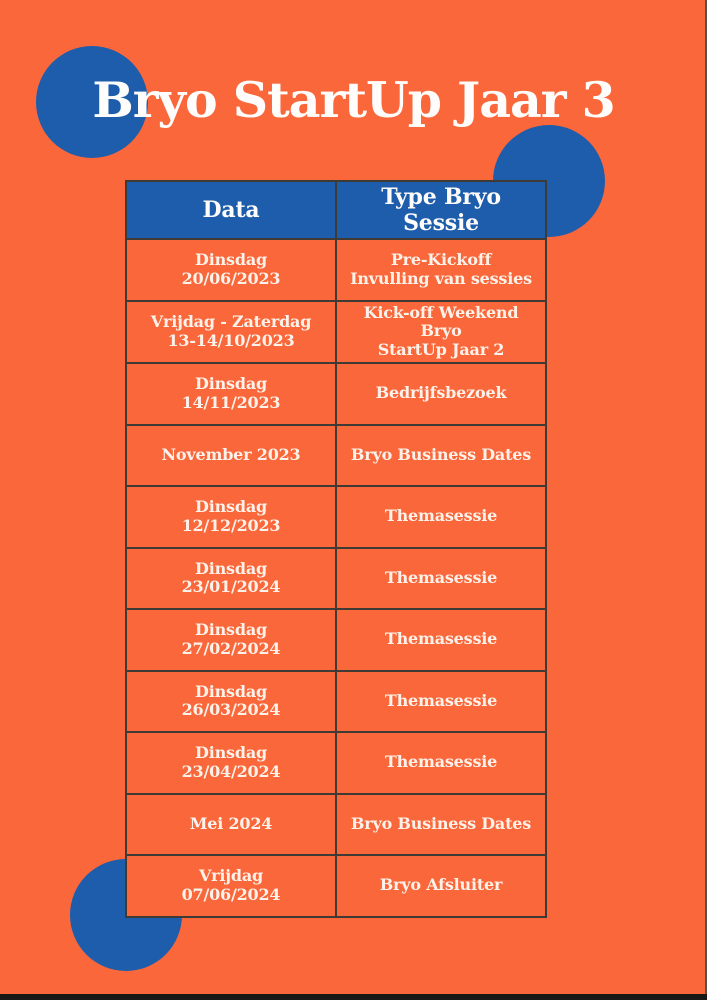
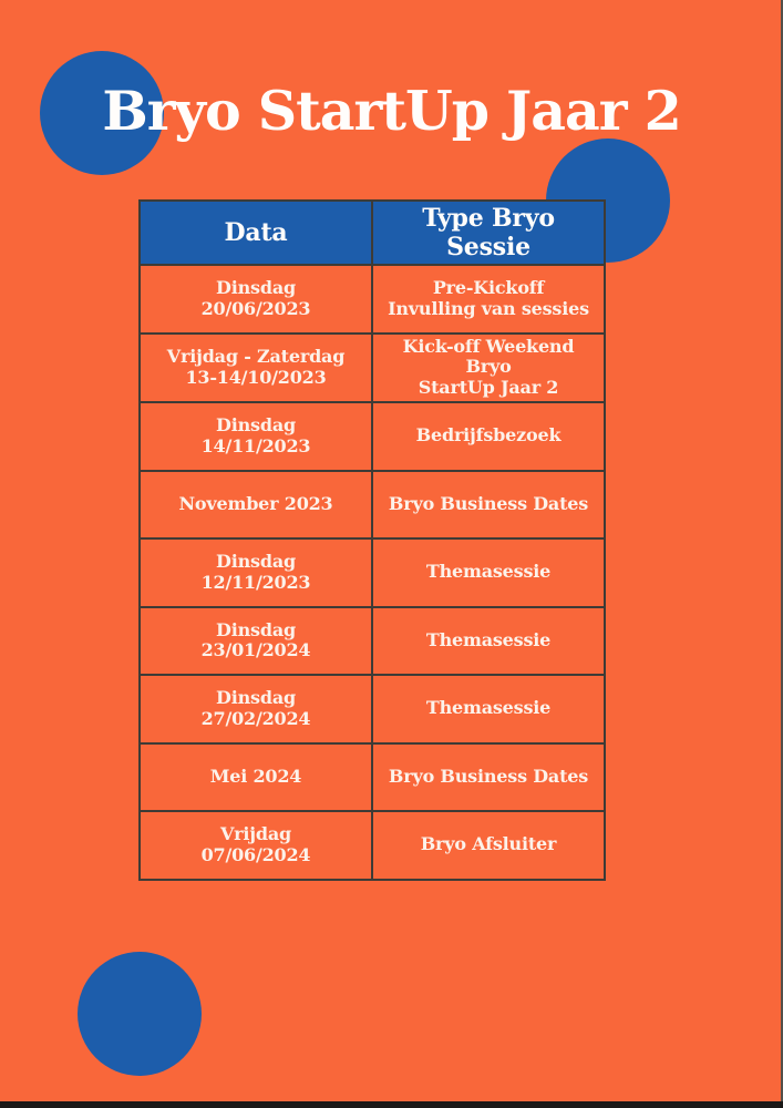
- Bryo StartUp Jaar 3
+ Bryo StartUp Jaar 2
  Data	Type Bryo Sessie
  Dinsdag 20/06/2023	Pre-Kickoff Invulling van sessies
  Vrijdag - Zaterdag 13-14/10/2023	Kick-off Weekend Bryo StartUp Jaar 2
  Dinsdag 14/11/2023	Bedrijfsbezoek
  November 2023	Bryo Business Dates
- Dinsdag 12/12/2023	Themasessie
+ Dinsdag 12/11/2023	Themasessie
  Dinsdag 23/01/2024	Themasessie
  Dinsdag 27/02/2024	Themasessie
- Dinsdag 26/03/2024	Themasessie
- Dinsdag 23/04/2024	Themasessie
  Mei 2024	Bryo Business Dates
  Vrijdag 07/06/2024	Bryo Afsluiter
